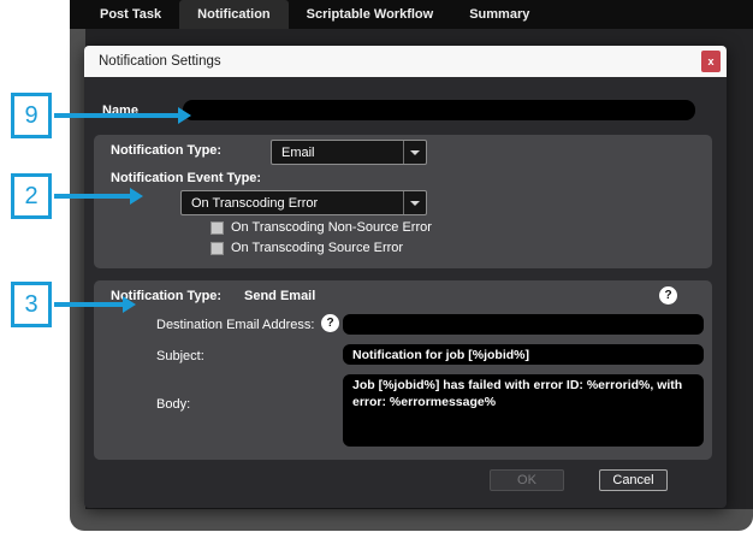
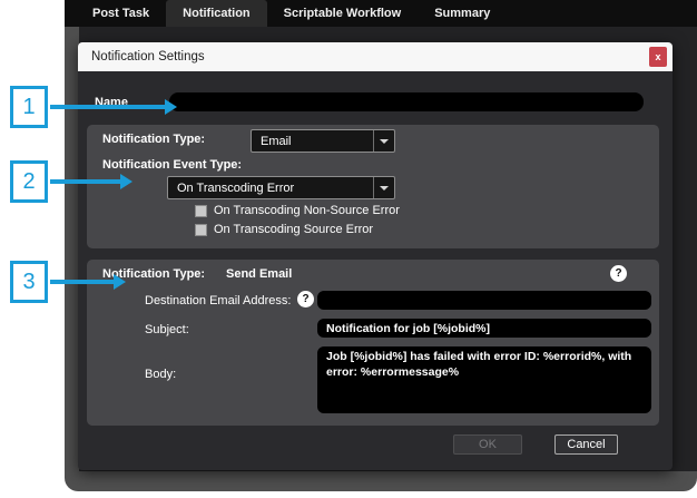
  Post Task
  Notification
  Scriptable Workflow
  Summary
  Notification Settings
  x
  Name
  Notification Type:
  Email
  Notification Event Type:
  On Transcoding Error
  On Transcoding Non-Source Error
  On Transcoding Source Error
  Notification Type:
  Send Email
  ?
  Destination Email Address:
  ?
  Subject:
  Notification for job [%jobid%]
  Body:
  OK
  Cancel
- 9
+ 1
  2
  3
